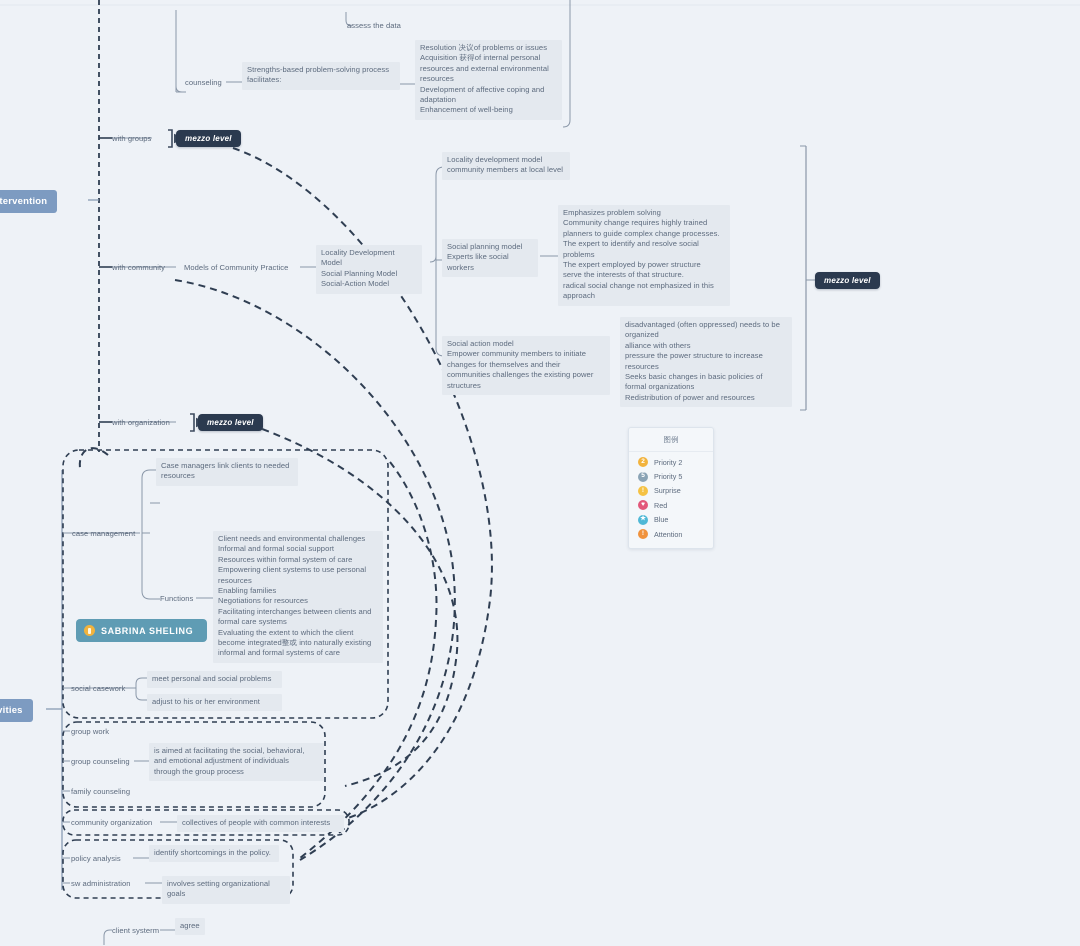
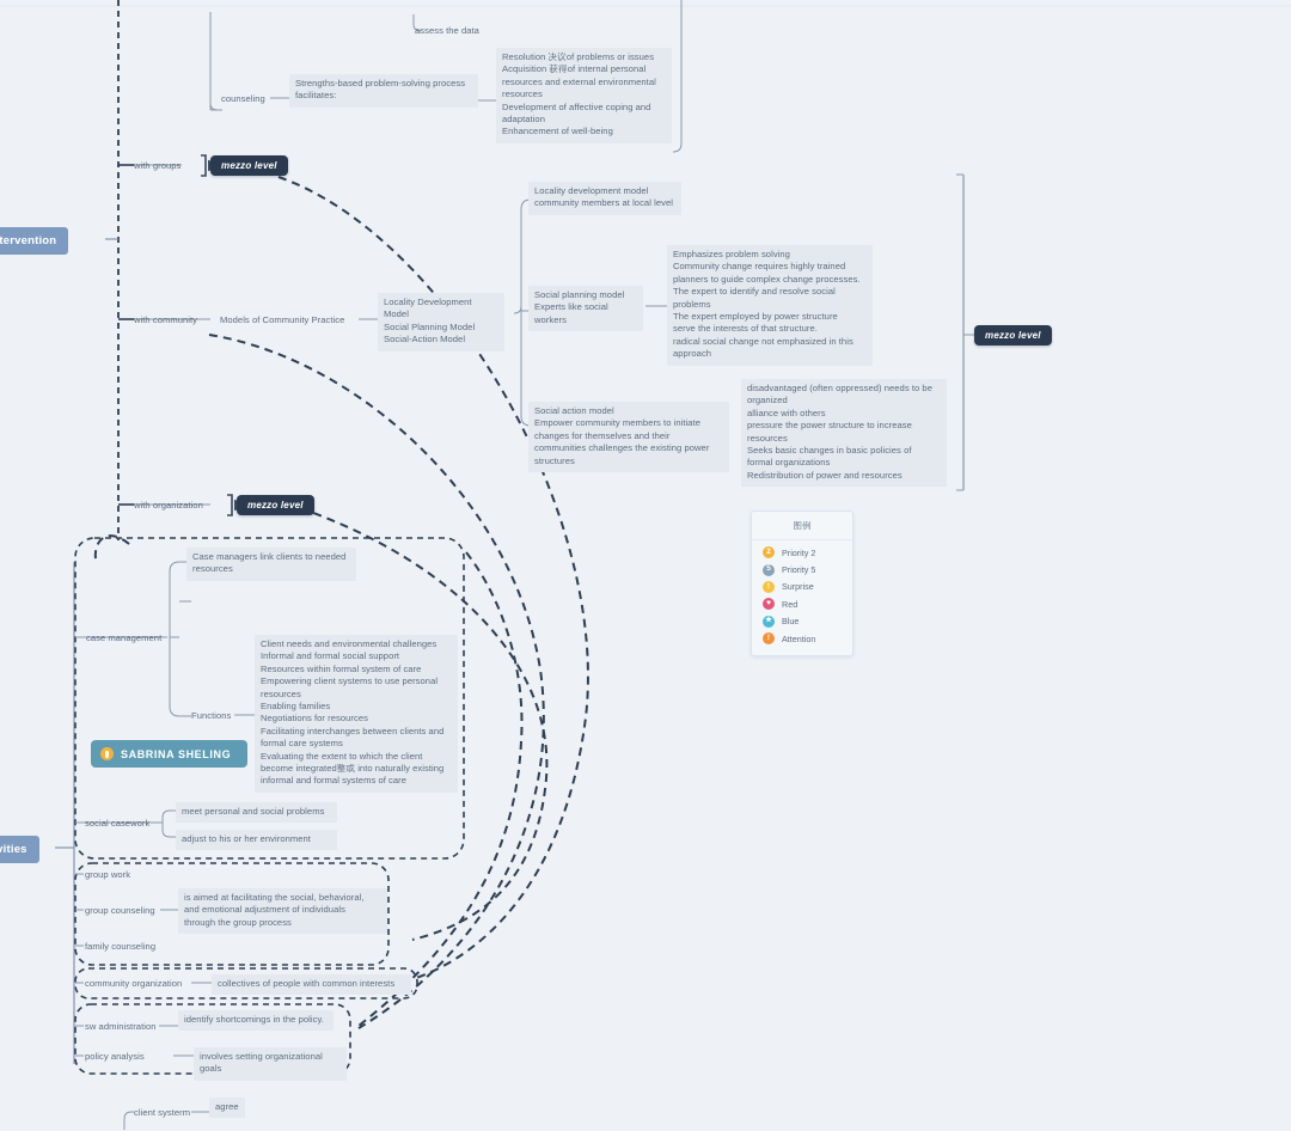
  assess the data
  counseling
  Strengths-based problem-solving process
  facilitates:
  Resolution 决议of problems or issues
  Acquisition 获得of internal personal
  resources and external environmental
  resources
  Development of affective coping and
  adaptation
  Enhancement of well-being
  with groups
  mezzo level
  with community
  Models of Community Practice
  Locality Development Model
  Social Planning Model
  Social-Action Model
  Locality development model
  community members at local level
  Social planning model
  Experts like social workers
  Emphasizes problem solving
  Community change requires highly trained
  planners to guide complex change processes.
  The expert to identify and resolve social
  problems
  The expert employed by power structure
  serve the interests of that structure.
  radical social change not emphasized in this
  approach
  Social action model
  Empower community members to initiate
  changes for themselves and their
  communities challenges the existing power
  structures
  disadvantaged (often oppressed) needs to be
  organized
  alliance with others
  pressure the power structure to increase
  resources
  Seeks basic changes in basic policies of
  formal organizations
  Redistribution of power and resources
  mezzo level
  with organization
  mezzo level
  case management
  Case managers link clients to needed
  resources
  Functions
  Client needs and environmental challenges
  Informal and formal social support
  Resources within formal system of care
  Empowering client systems to use personal
  resources
  Enabling families
  Negotiations for resources
  Facilitating interchanges between clients and
  formal care systems
  Evaluating the extent to which the client
  become integrated整或 into naturally existing
  informal and formal systems of care
  SABRINA SHELING
  social casework
  meet personal and social problems
  adjust to his or her environment
  group work
  group counseling
  is aimed at facilitating the social, behavioral,
  and emotional adjustment of individuals
  through the group process
  family counseling
  community organization
  collectives of people with common interests
- policy analysis
+ sw administration
  identify shortcomings in the policy.
- sw administration
+ policy analysis
  involves setting organizational goals
  client systerm
  agree
  图例
  Priority 2
  Priority 5
  Surprise
  Red
  Blue
  Attention
